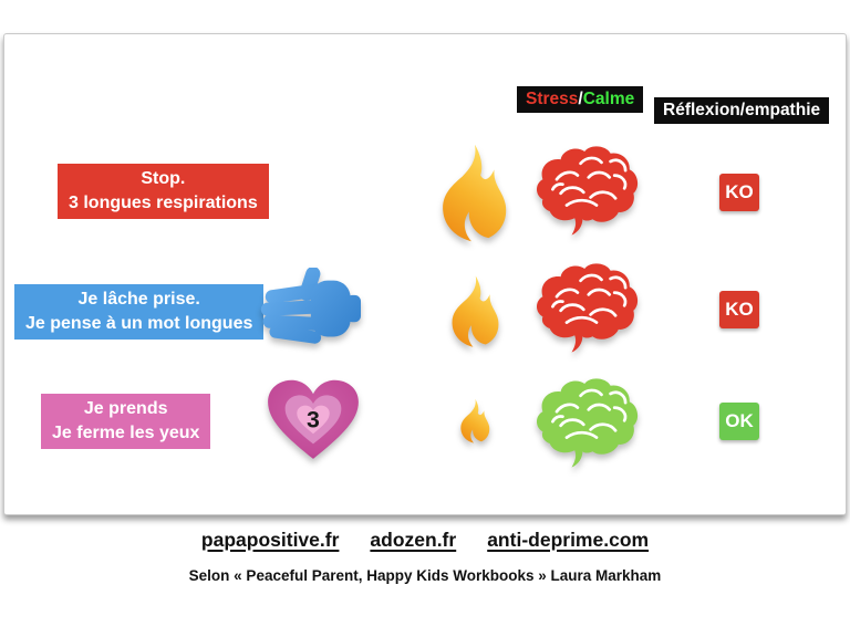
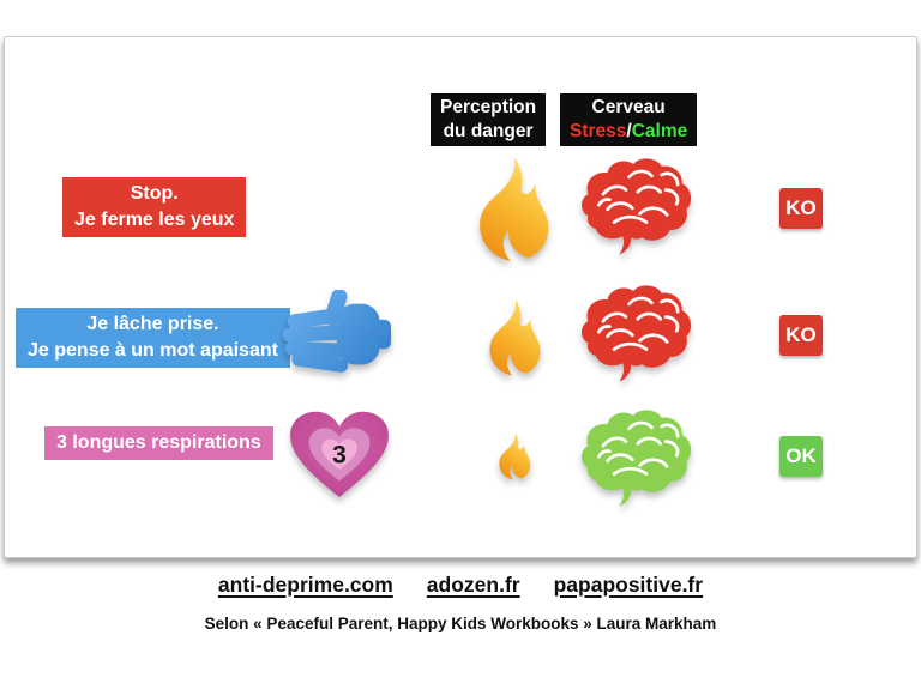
+ Perception
+ du danger
+ Cerveau
  Stress/Calme
- Réflexion/empathie
  Stop.
- 3 longues respirations
+ Je ferme les yeux
  KO
  Je lâche prise.
- Je pense à un mot longues
+ Je pense à un mot apaisant
  KO
- Je prends
- Je ferme les yeux
+ 3 longues respirations
  3
  OK
- papapositive.fr
+ anti-deprime.com
  adozen.fr
- anti-deprime.com
+ papapositive.fr
  Selon « Peaceful Parent, Happy Kids Workbooks » Laura Markham
